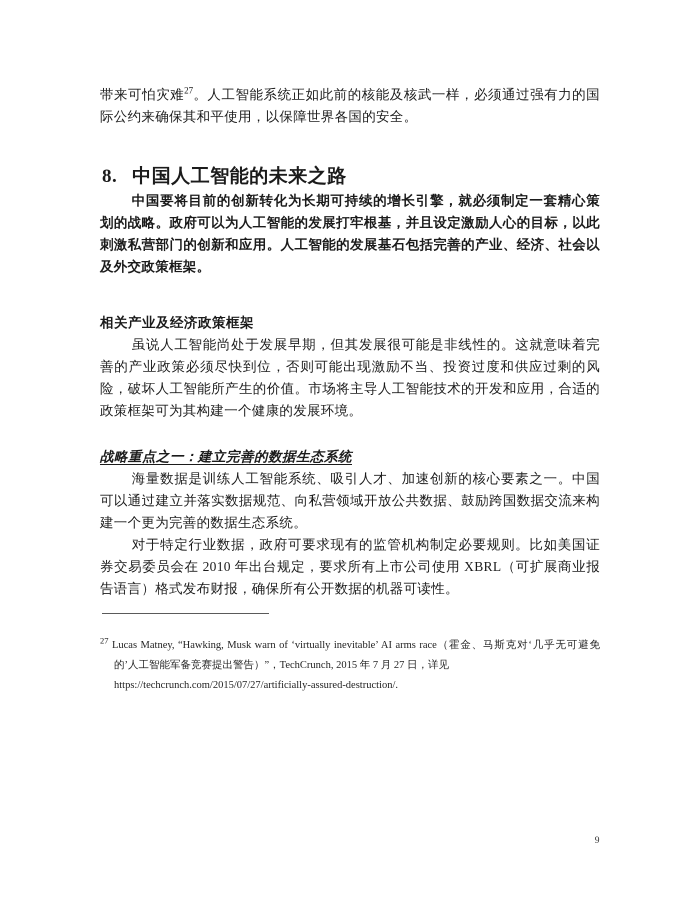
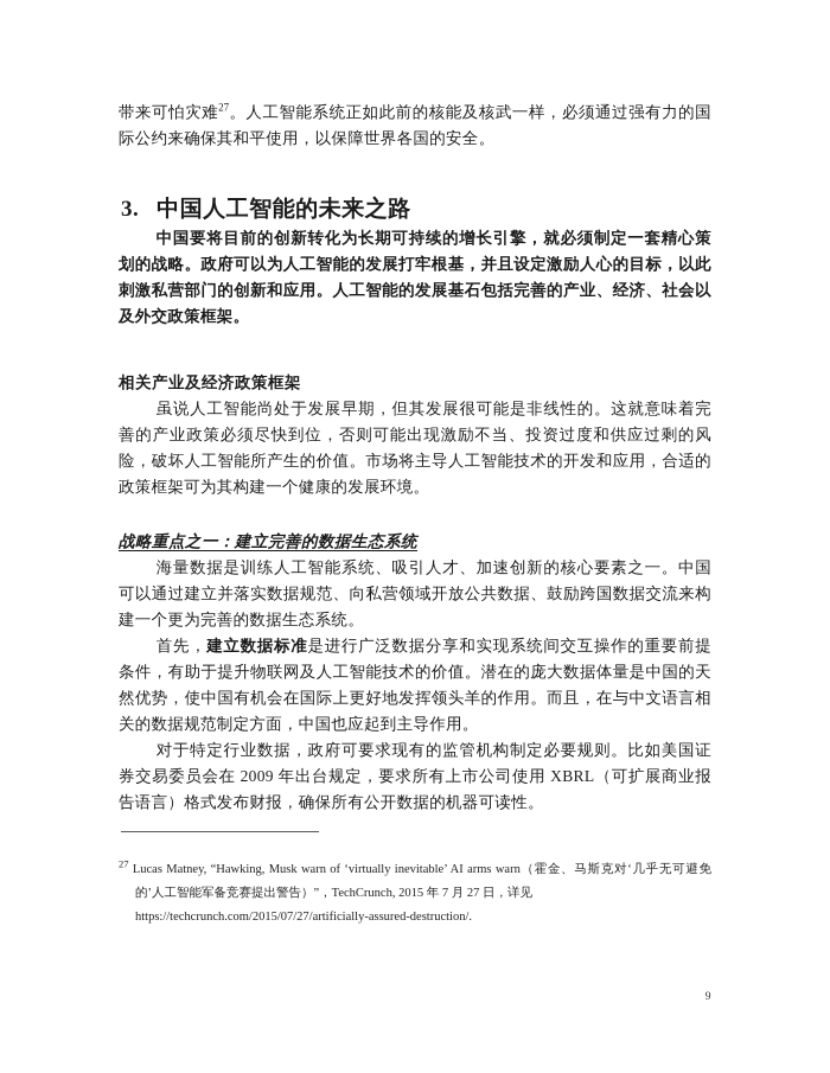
  带来可怕灾难27。人工智能系统正如此前的核能及核武一样，必须通过强有力的国际公约来确保其和平使用，以保障世界各国的安全。
- 8. 中国人工智能的未来之路
+ 3. 中国人工智能的未来之路
  中国要将目前的创新转化为长期可持续的增长引擎，就必须制定一套精心策划的战略。政府可以为人工智能的发展打牢根基，并且设定激励人心的目标，以此刺激私营部门的创新和应用。人工智能的发展基石包括完善的产业、经济、社会以及外交政策框架。
  相关产业及经济政策框架
  虽说人工智能尚处于发展早期，但其发展很可能是非线性的。这就意味着完善的产业政策必须尽快到位，否则可能出现激励不当、投资过度和供应过剩的风险，破坏人工智能所产生的价值。市场将主导人工智能技术的开发和应用，合适的政策框架可为其构建一个健康的发展环境。
  战略重点之一：建立完善的数据生态系统
  海量数据是训练人工智能系统、吸引人才、加速创新的核心要素之一。中国可以通过建立并落实数据规范、向私营领域开放公共数据、鼓励跨国数据交流来构建一个更为完善的数据生态系统。
+ 首先，建立数据标准是进行广泛数据分享和实现系统间交互操作的重要前提条件，有助于提升物联网及人工智能技术的价值。潜在的庞大数据体量是中国的天然优势，使中国有机会在国际上更好地发挥领头羊的作用。而且，在与中文语言相关的数据规范制定方面，中国也应起到主导作用。
- 对于特定行业数据，政府可要求现有的监管机构制定必要规则。比如美国证券交易委员会在 2010 年出台规定，要求所有上市公司使用 XBRL（可扩展商业报告语言）格式发布财报，确保所有公开数据的机器可读性。
+ 对于特定行业数据，政府可要求现有的监管机构制定必要规则。比如美国证券交易委员会在 2009 年出台规定，要求所有上市公司使用 XBRL（可扩展商业报告语言）格式发布财报，确保所有公开数据的机器可读性。
- 27 Lucas Matney, “Hawking, Musk warn of ‘virtually inevitable’ AI arms race（霍金、马斯克对‘几乎无可避免的’人工智能军备竞赛提出警告）”，TechCrunch, 2015 年 7 月 27 日，详见
+ 27 Lucas Matney, “Hawking, Musk warn of ‘virtually inevitable’ AI arms warn（霍金、马斯克对‘几乎无可避免的’人工智能军备竞赛提出警告）”，TechCrunch, 2015 年 7 月 27 日，详见
  https://techcrunch.com/2015/07/27/artificially-assured-destruction/.
  9
